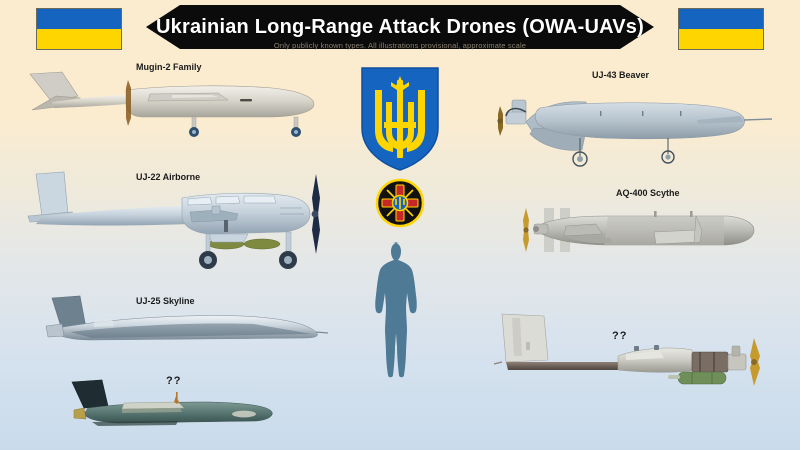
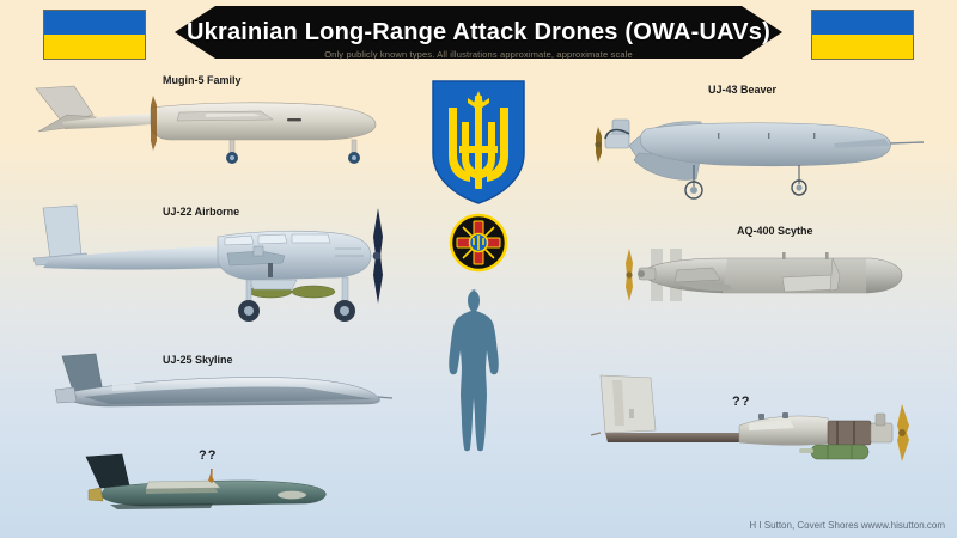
  Ukrainian Long-Range Attack Drones (OWA-UAVs)
- Only publicly known types. All illustrations provisional, approximate scale
+ Only publicly known types. All illustrations approximate, approximate scale
- Mugin-2 Family
+ Mugin-5 Family
  UJ-43 Beaver
  UJ-22 Airborne
  AQ-400 Scythe
  UJ-25 Skyline
  ??
  ??
+ H I Sutton, Covert Shores wwww.hisutton.com
